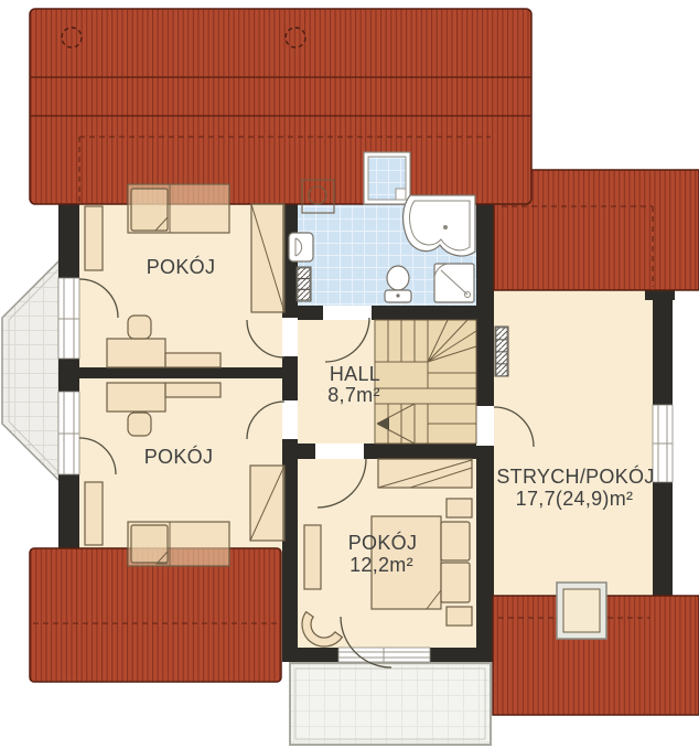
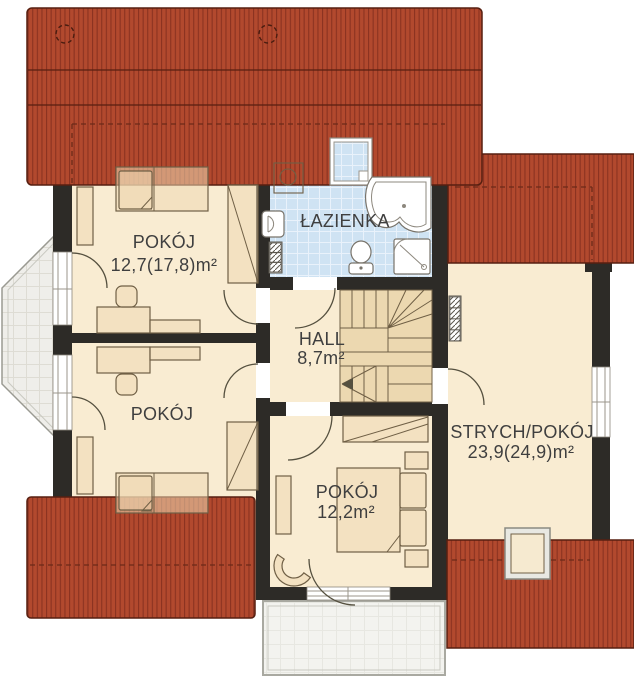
  POKÓJ
+ 12,7(17,8)m²
+ ŁAZIENKA
  HALL
  8,7m²
  POKÓJ
  POKÓJ
  12,2m²
  STRYCH/POKÓJ
- 17,7(24,9)m²
+ 23,9(24,9)m²
